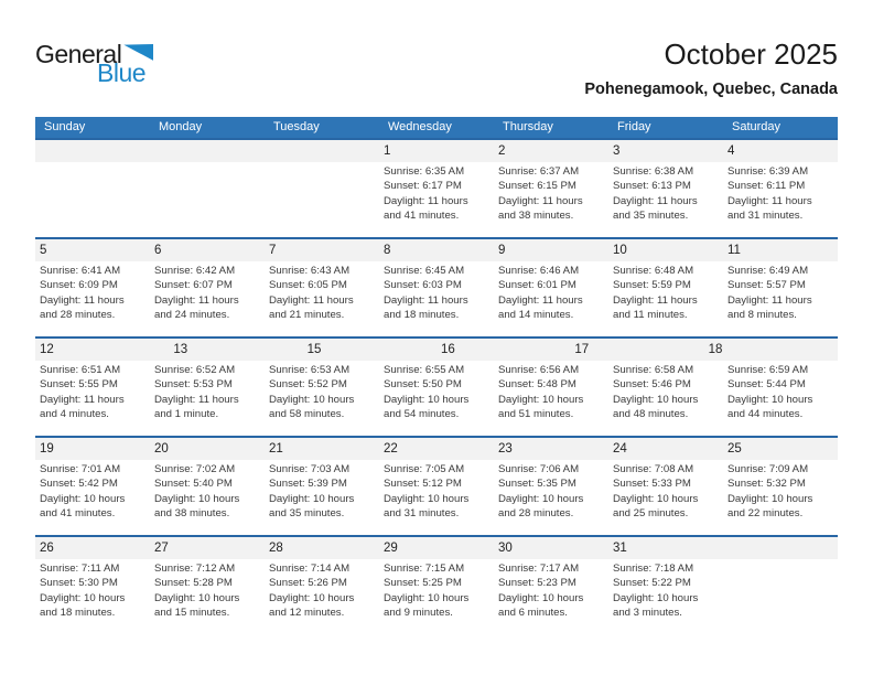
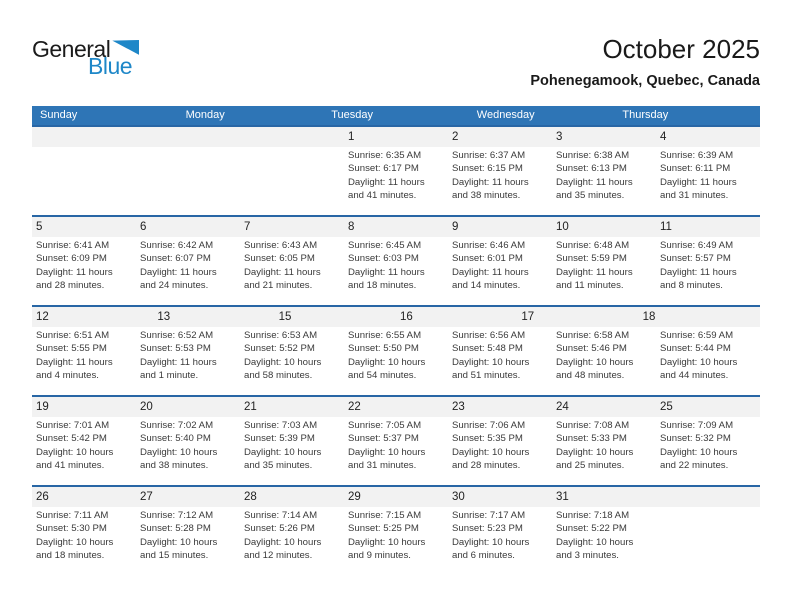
  General
  Blue
  October 2025
  Pohenegamook, Quebec, Canada
  Sunday
  Monday
  Tuesday
  Wednesday
  Thursday
- Friday
- Saturday
  1
  2
  3
  4
  Sunrise: 6:35 AM
  Sunset: 6:17 PM
  Daylight: 11 hours
  and 41 minutes.
  Sunrise: 6:37 AM
  Sunset: 6:15 PM
  Daylight: 11 hours
  and 38 minutes.
  Sunrise: 6:38 AM
  Sunset: 6:13 PM
  Daylight: 11 hours
  and 35 minutes.
  Sunrise: 6:39 AM
  Sunset: 6:11 PM
  Daylight: 11 hours
  and 31 minutes.
  5
  6
  7
  8
  9
  10
  11
  Sunrise: 6:41 AM
  Sunset: 6:09 PM
  Daylight: 11 hours
  and 28 minutes.
  Sunrise: 6:42 AM
  Sunset: 6:07 PM
  Daylight: 11 hours
  and 24 minutes.
  Sunrise: 6:43 AM
  Sunset: 6:05 PM
  Daylight: 11 hours
  and 21 minutes.
  Sunrise: 6:45 AM
  Sunset: 6:03 PM
  Daylight: 11 hours
  and 18 minutes.
  Sunrise: 6:46 AM
  Sunset: 6:01 PM
  Daylight: 11 hours
  and 14 minutes.
  Sunrise: 6:48 AM
  Sunset: 5:59 PM
  Daylight: 11 hours
  and 11 minutes.
  Sunrise: 6:49 AM
  Sunset: 5:57 PM
  Daylight: 11 hours
  and 8 minutes.
  12
  13
  15
  16
  17
  18
  Sunrise: 6:51 AM
  Sunset: 5:55 PM
  Daylight: 11 hours
  and 4 minutes.
  Sunrise: 6:52 AM
  Sunset: 5:53 PM
  Daylight: 11 hours
  and 1 minute.
  Sunrise: 6:53 AM
  Sunset: 5:52 PM
  Daylight: 10 hours
  and 58 minutes.
  Sunrise: 6:55 AM
  Sunset: 5:50 PM
  Daylight: 10 hours
  and 54 minutes.
  Sunrise: 6:56 AM
  Sunset: 5:48 PM
  Daylight: 10 hours
  and 51 minutes.
  Sunrise: 6:58 AM
  Sunset: 5:46 PM
  Daylight: 10 hours
  and 48 minutes.
  Sunrise: 6:59 AM
  Sunset: 5:44 PM
  Daylight: 10 hours
  and 44 minutes.
  19
  20
  21
  22
  23
  24
  25
  Sunrise: 7:01 AM
  Sunset: 5:42 PM
  Daylight: 10 hours
  and 41 minutes.
  Sunrise: 7:02 AM
  Sunset: 5:40 PM
  Daylight: 10 hours
  and 38 minutes.
  Sunrise: 7:03 AM
  Sunset: 5:39 PM
  Daylight: 10 hours
  and 35 minutes.
  Sunrise: 7:05 AM
- Sunset: 5:12 PM
+ Sunset: 5:37 PM
  Daylight: 10 hours
  and 31 minutes.
  Sunrise: 7:06 AM
  Sunset: 5:35 PM
  Daylight: 10 hours
  and 28 minutes.
  Sunrise: 7:08 AM
  Sunset: 5:33 PM
  Daylight: 10 hours
  and 25 minutes.
  Sunrise: 7:09 AM
  Sunset: 5:32 PM
  Daylight: 10 hours
  and 22 minutes.
  26
  27
  28
  29
  30
  31
  Sunrise: 7:11 AM
  Sunset: 5:30 PM
  Daylight: 10 hours
  and 18 minutes.
  Sunrise: 7:12 AM
  Sunset: 5:28 PM
  Daylight: 10 hours
  and 15 minutes.
  Sunrise: 7:14 AM
  Sunset: 5:26 PM
  Daylight: 10 hours
  and 12 minutes.
  Sunrise: 7:15 AM
  Sunset: 5:25 PM
  Daylight: 10 hours
  and 9 minutes.
  Sunrise: 7:17 AM
  Sunset: 5:23 PM
  Daylight: 10 hours
  and 6 minutes.
  Sunrise: 7:18 AM
  Sunset: 5:22 PM
  Daylight: 10 hours
  and 3 minutes.
